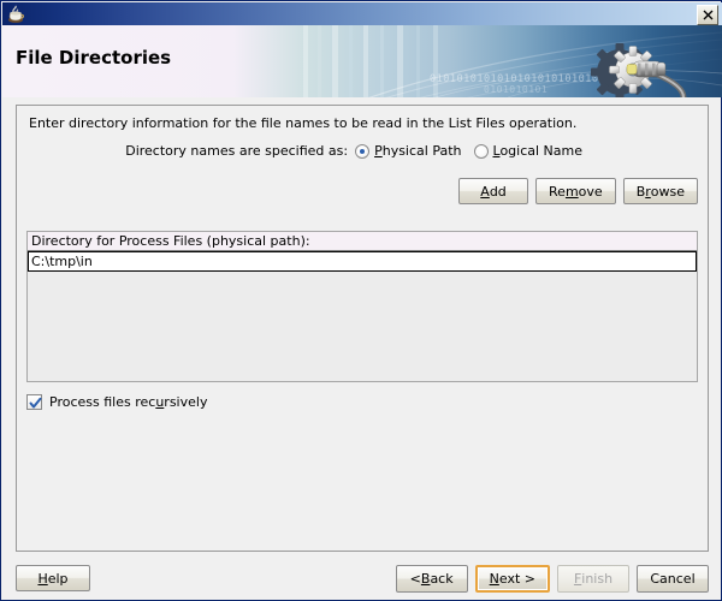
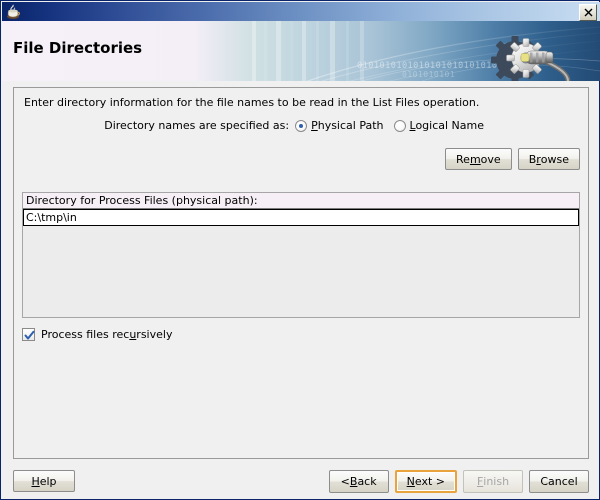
  0101010101010101010101010
  0101010101
  File Directories
  Enter directory information for the file names to be read in the List Files operation.
  Directory names are specified as:
  Physical Path
  Logical Name
- A
- dd
  Re
  m
  ove
  B
  r
  owse
  Directory for Process Files (physical path):
  C:\tmp\in
  Process files recursively
  H
  elp
  <
  B
  ack
  N
  ext >
  F
  inish
  Cancel
